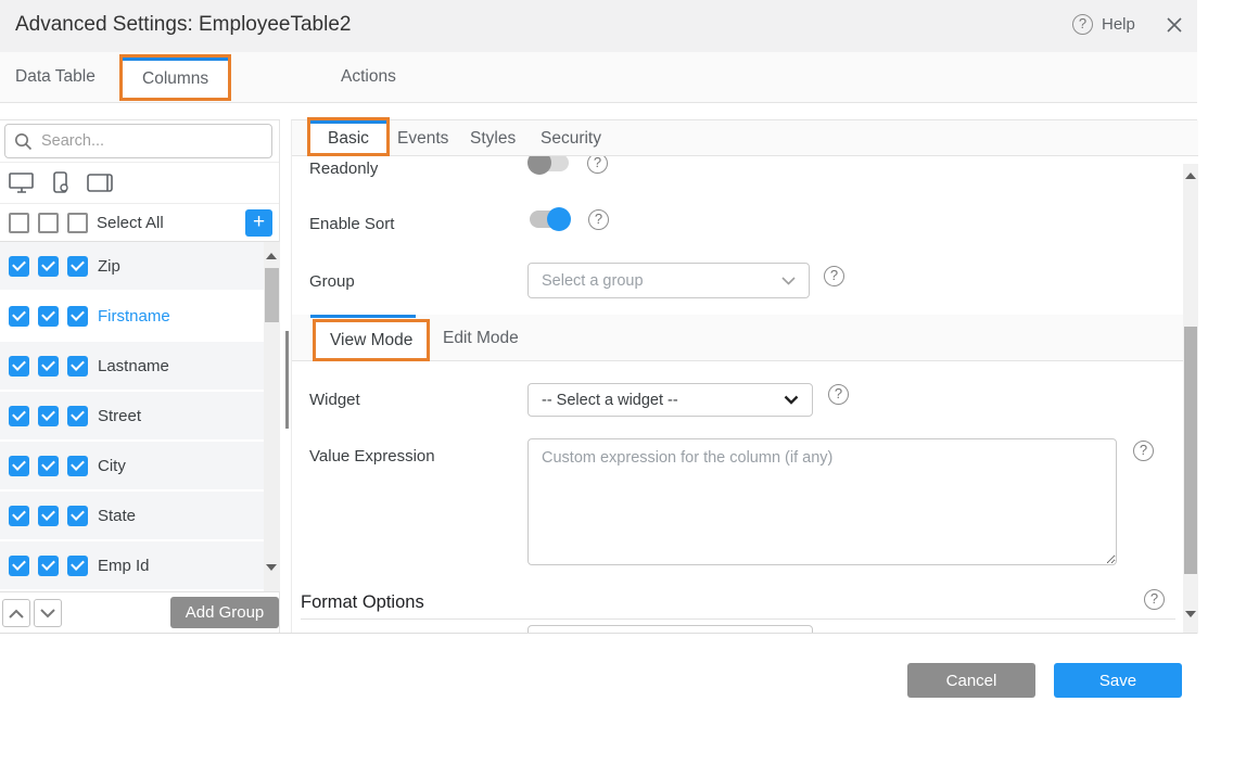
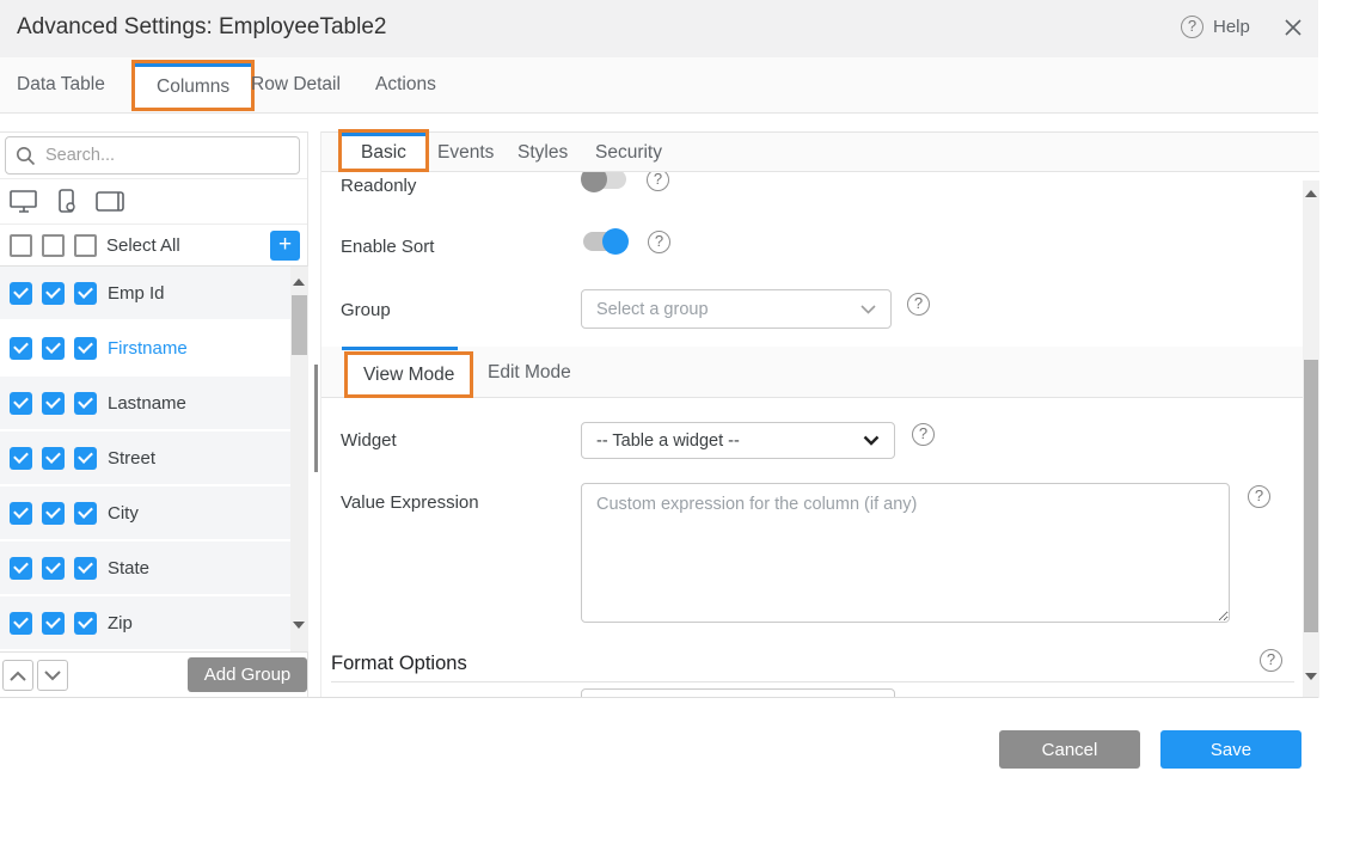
  Advanced Settings: EmployeeTable2
  Help
  Data Table
  Columns
+ Row Detail
  Actions
  Search...
  Select All
  +
- Zip
+ Emp Id
  Firstname
  Lastname
  Street
  City
  State
- Emp Id
+ Zip
  Add Group
  Basic
  Events
  Styles
  Security
  Readonly
  Enable Sort
  Group
  Select a group
  View Mode
  Edit Mode
  Widget
- -- Select a widget --
+ -- Table a widget --
  Value Expression
  Custom expression for the column (if any)
  Format Options
  Cancel
  Save
